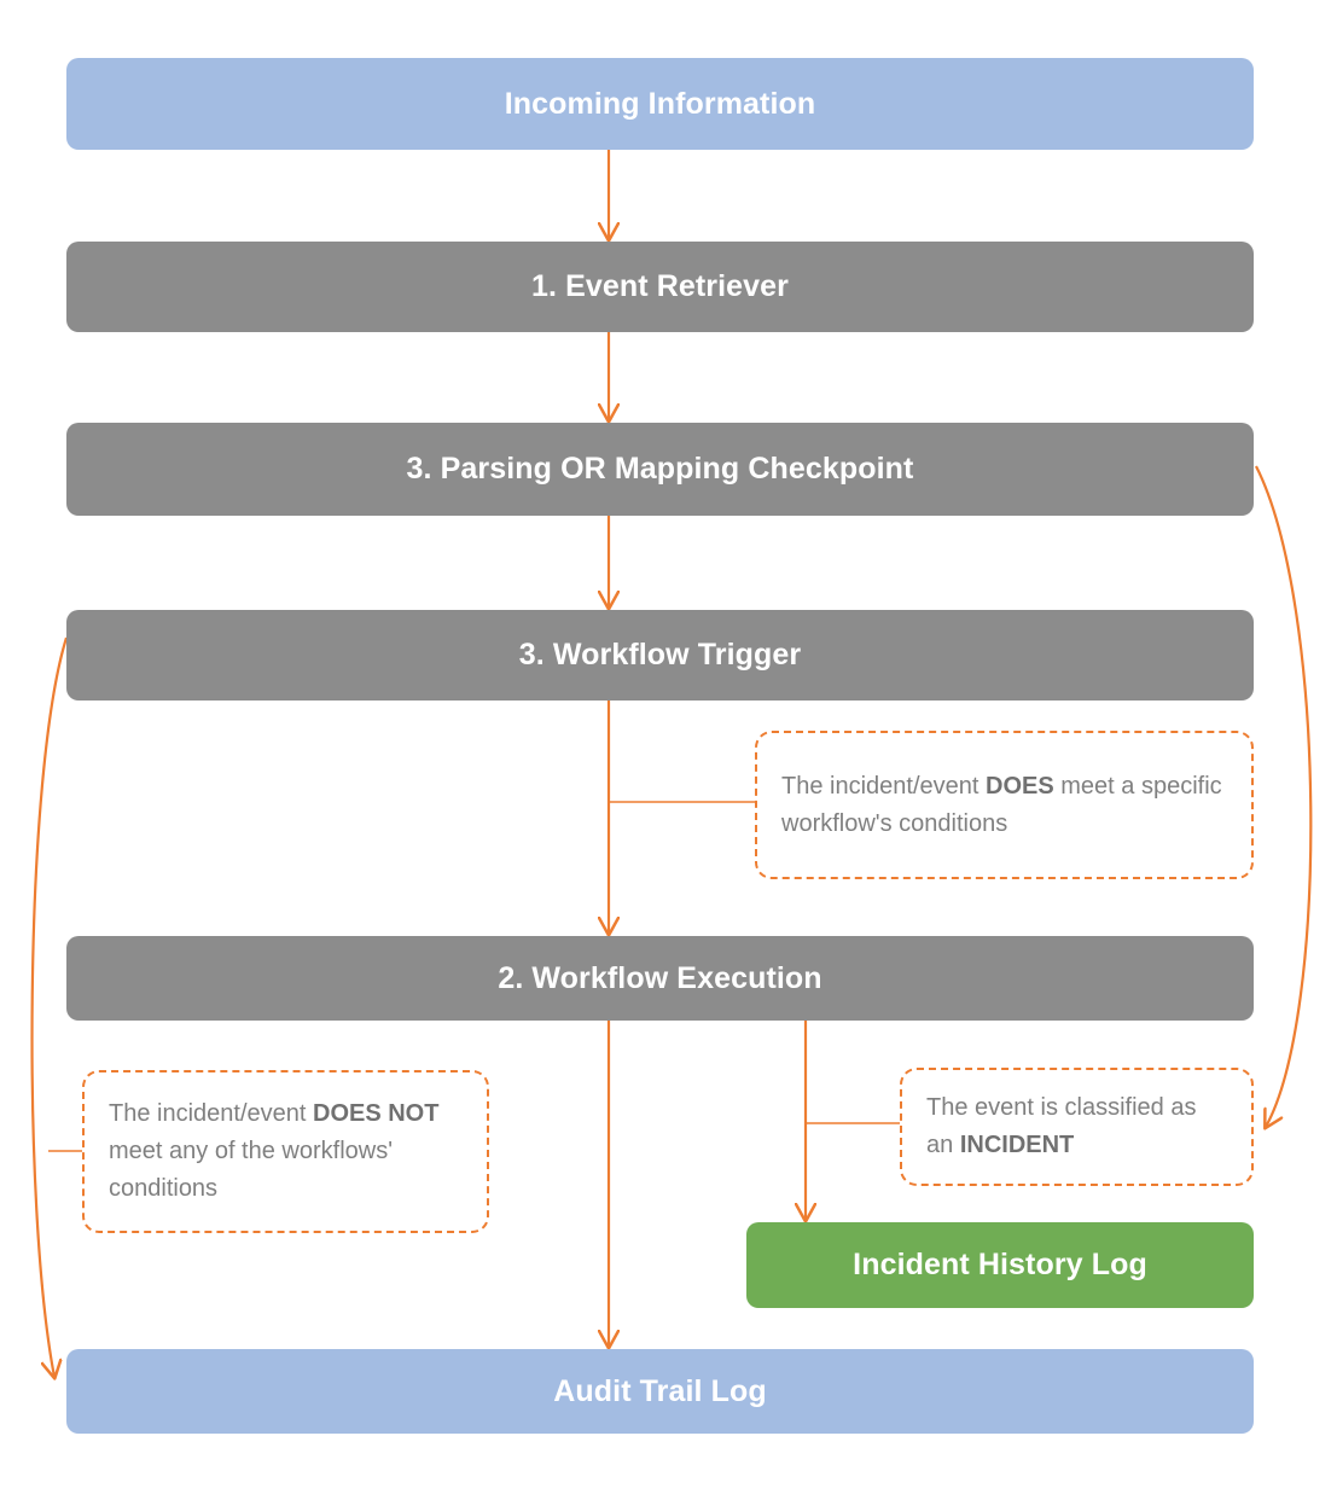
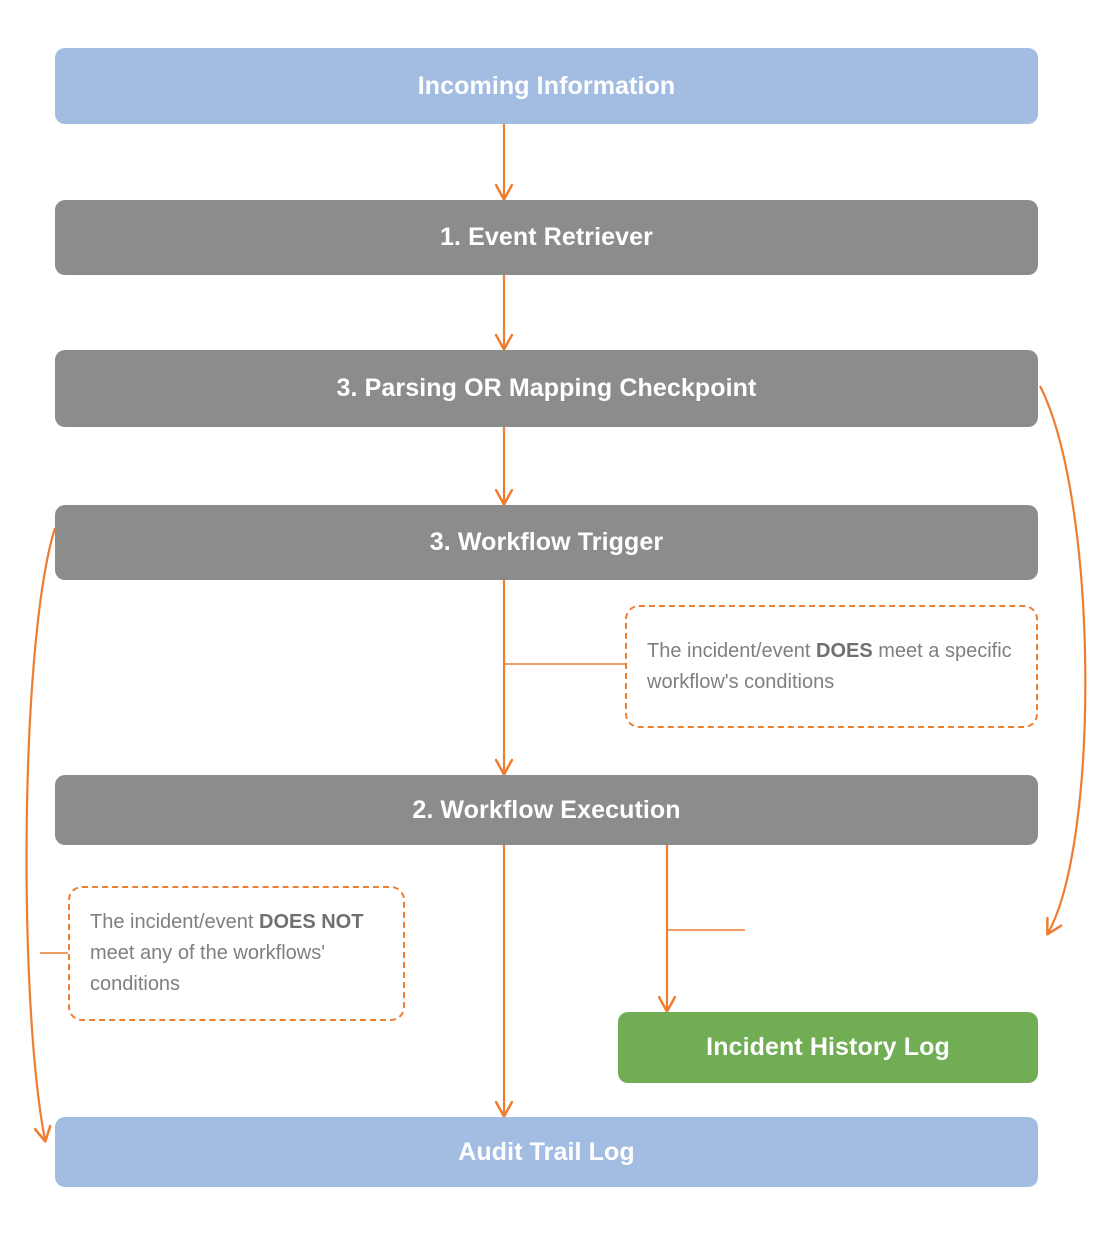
  Incoming Information
  1. Event Retriever
  3. Parsing OR Mapping Checkpoint
  3. Workflow Trigger
  2. Workflow Execution
  Incident History Log
  Audit Trail Log
  The incident/event DOES meet a specific workflow's conditions
  The incident/event DOES NOT meet any of the workflows' conditions
- The event is classified as an INCIDENT
